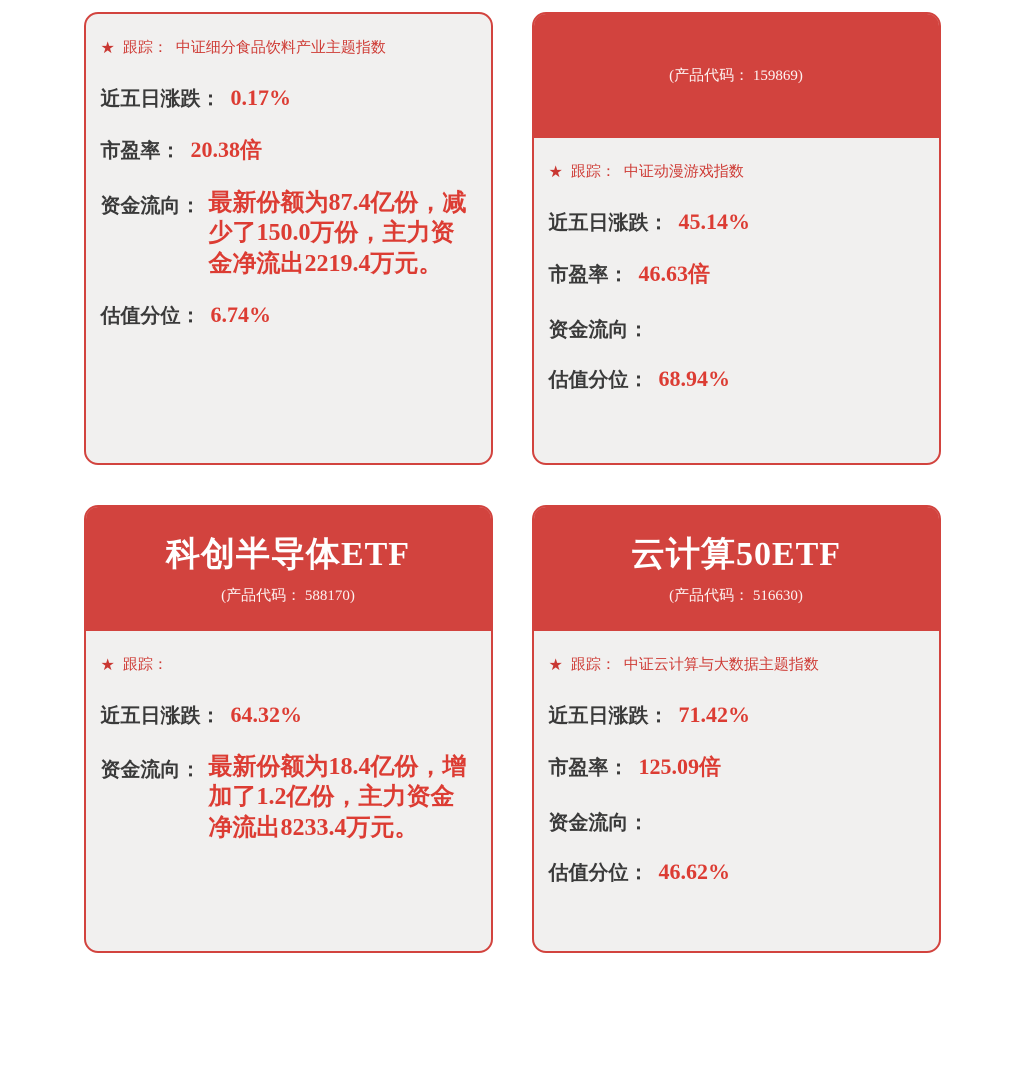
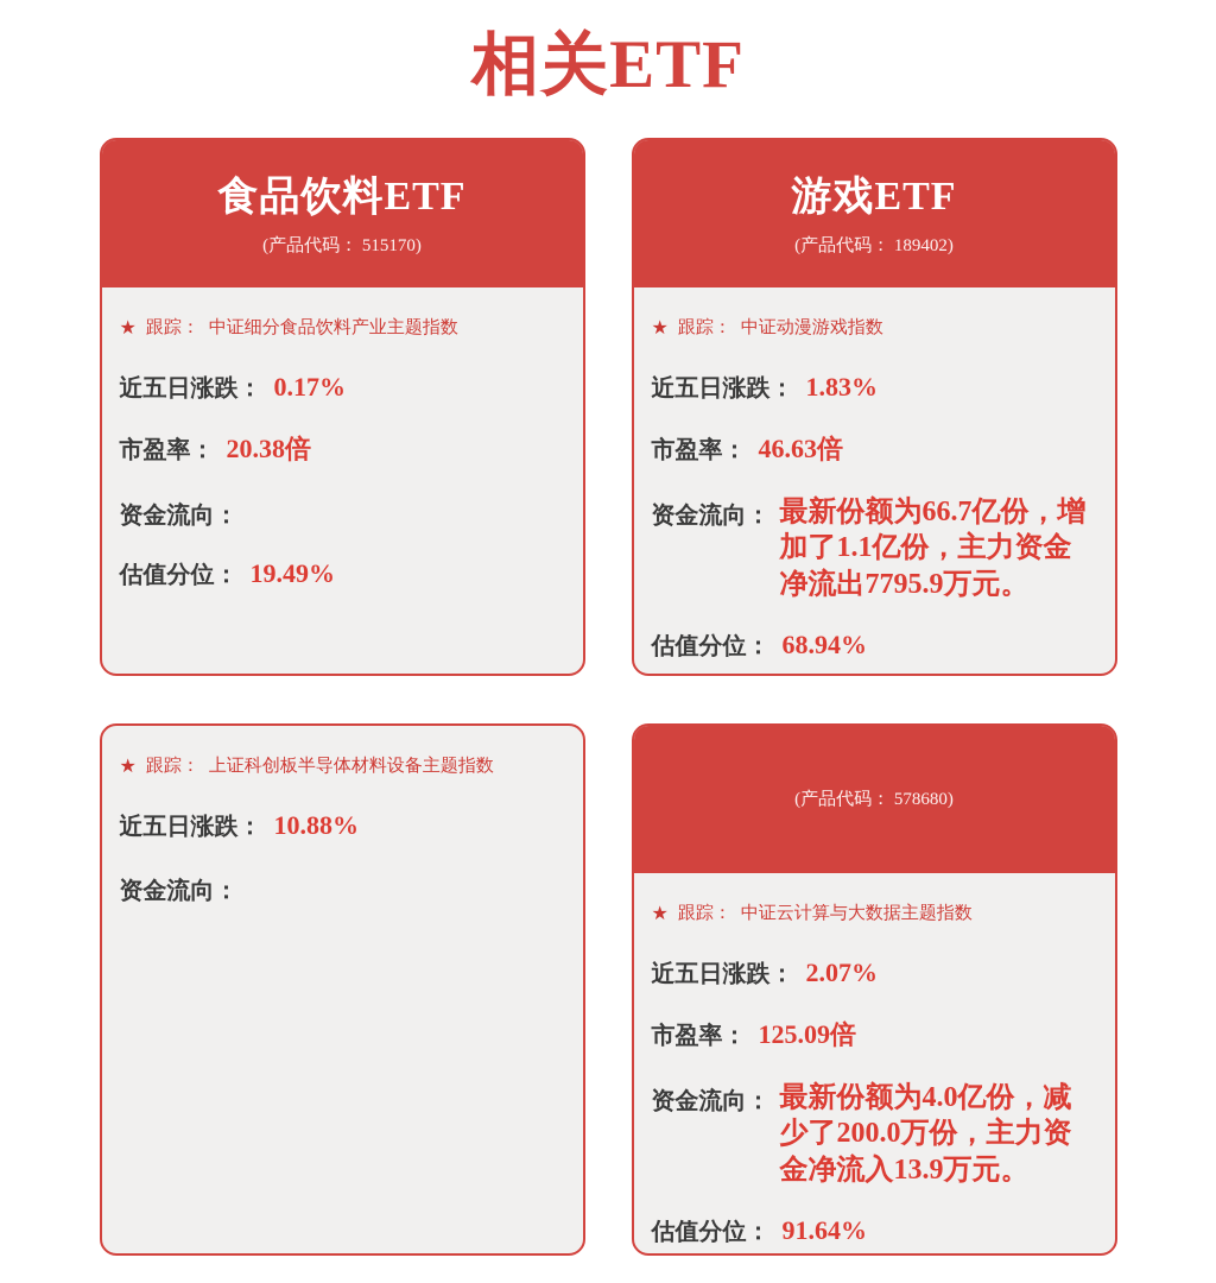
+ 相关ETF
+ 食品饮料ETF
+ (产品代码： 515170)
  ★
  跟踪：
  中证细分食品饮料产业主题指数
  近五日涨跌：
  0.17%
  市盈率：
  20.38倍
  资金流向：
- 最新份额为87.4亿份，减少了150.0万份，主力资金净流出2219.4万元。
  估值分位：
- 6.74%
+ 19.49%
+ 游戏ETF
- (产品代码： 159869)
+ (产品代码： 189402)
  ★
  跟踪：
  中证动漫游戏指数
  近五日涨跌：
- 45.14%
+ 1.83%
  市盈率：
  46.63倍
  资金流向：
+ 最新份额为66.7亿份，增加了1.1亿份，主力资金净流出7795.9万元。
  估值分位：
  68.94%
- 科创半导体ETF
- (产品代码： 588170)
  ★
  跟踪：
+ 上证科创板半导体材料设备主题指数
  近五日涨跌：
- 64.32%
+ 10.88%
  资金流向：
- 最新份额为18.4亿份，增加了1.2亿份，主力资金净流出8233.4万元。
- 云计算50ETF
- (产品代码： 516630)
+ (产品代码： 578680)
  ★
  跟踪：
  中证云计算与大数据主题指数
  近五日涨跌：
- 71.42%
+ 2.07%
  市盈率：
  125.09倍
  资金流向：
+ 最新份额为4.0亿份，减少了200.0万份，主力资金净流入13.9万元。
  估值分位：
- 46.62%
+ 91.64%
